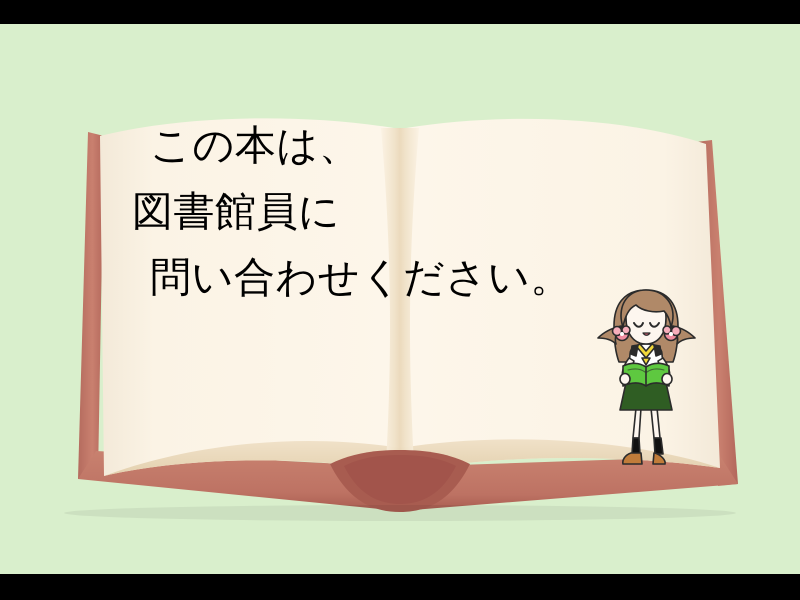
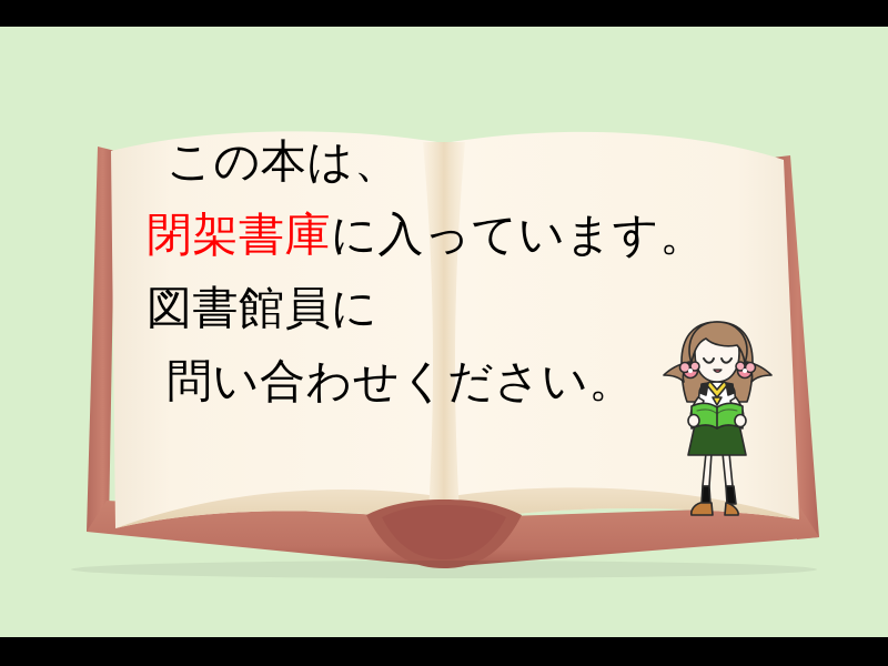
  この本は、
+ 閉架書庫に入っています。
  図書館員に
  問い合わせください。
